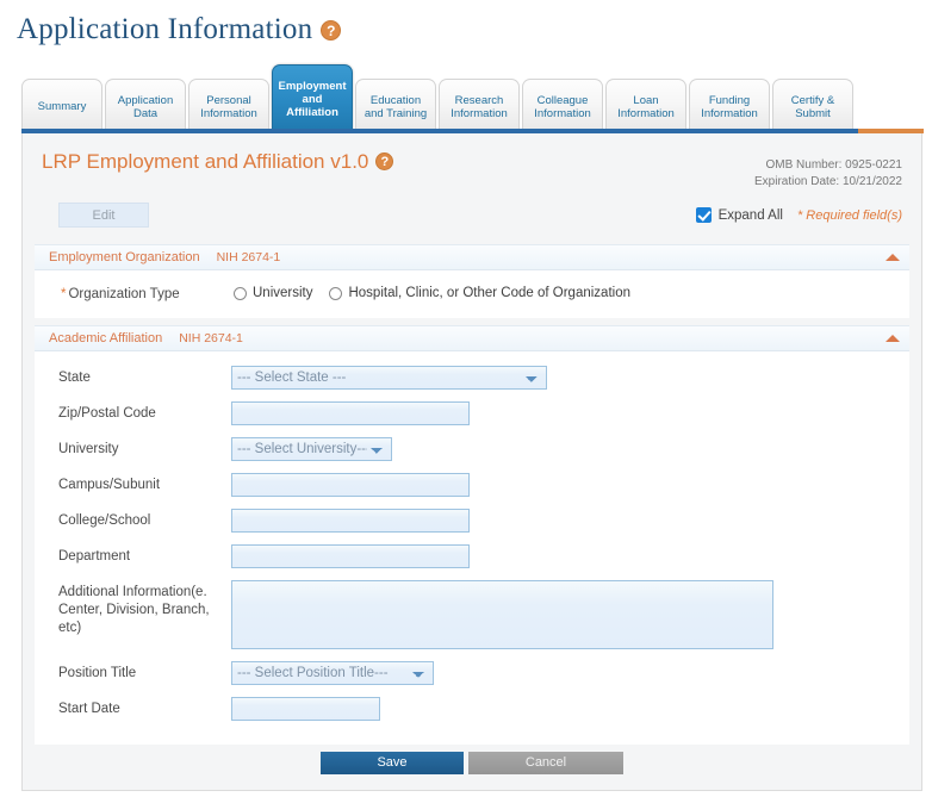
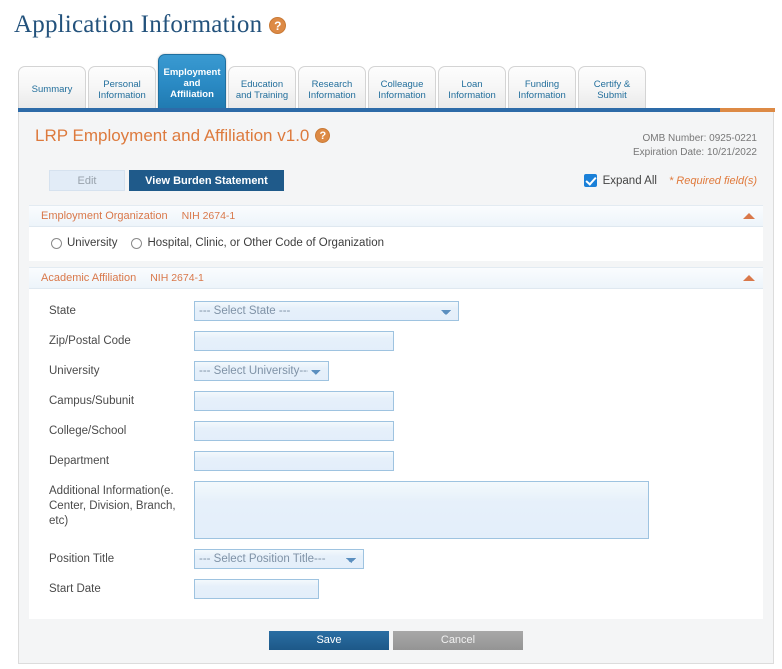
  Application Information
  ?
  Summary
- Application Data
  Personal Information
  Employment and Affiliation
  Education and Training
  Research Information
  Colleague Information
  Loan Information
  Funding Information
  Certify & Submit
  LRP Employment and Affiliation v1.0 ?
  OMB Number: 0925-0221
  Expiration Date: 10/21/2022
  Edit
+ View Burden Statement
  Expand All
  * Required field(s)
  Employment Organization
  NIH 2674-1
- * Organization Type
  University
  Hospital, Clinic, or Other Code of Organization
  Academic Affiliation
  NIH 2674-1
  State
  --- Select State ---
  Zip/Postal Code
  University
  --- Select University--
  Campus/Subunit
  College/School
  Department
  Additional Information(e. Center, Division, Branch, etc)
  Position Title
  --- Select Position Title---
  Start Date
  Save
  Cancel
